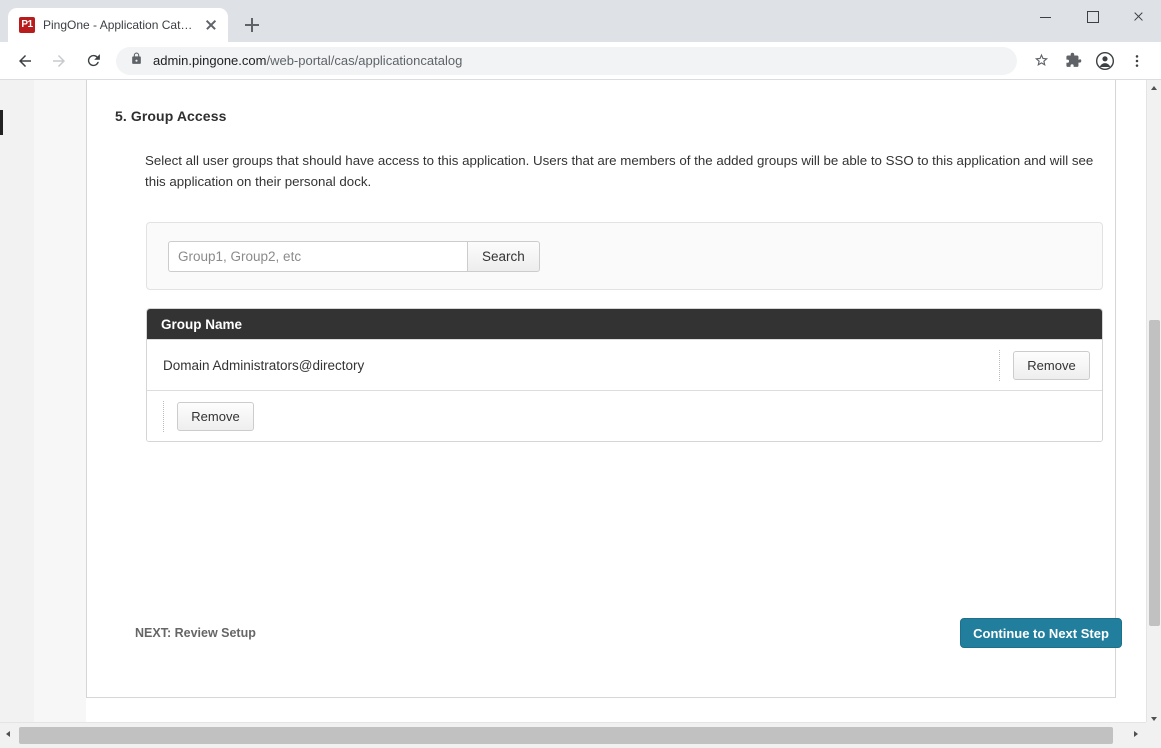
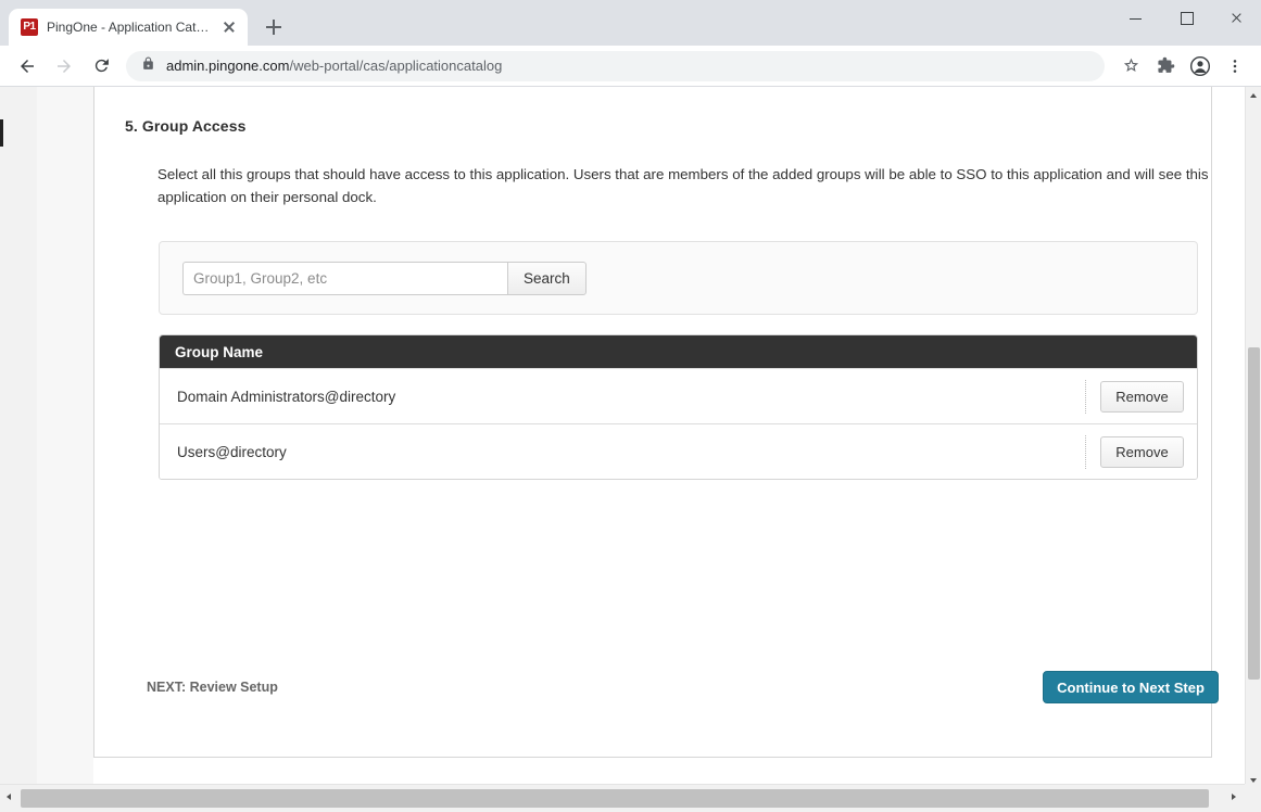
  P1
  PingOne - Application Catalo
  admin.pingone.com/web-portal/cas/applicationcatalog
  5. Group Access
- Select all user groups that should have access to this application. Users that are members of the added groups will be able to SSO to this application and will see this application on their personal dock.
+ Select all this groups that should have access to this application. Users that are members of the added groups will be able to SSO to this application and will see this application on their personal dock.
  Group1, Group2, etc
  Search
  Group Name
  Domain Administrators@directory
  Remove
+ Users@directory
  Remove
  NEXT: Review Setup
  Continue to Next Step
